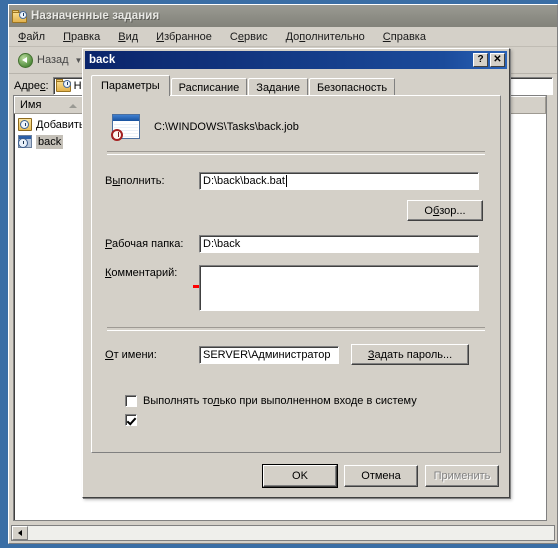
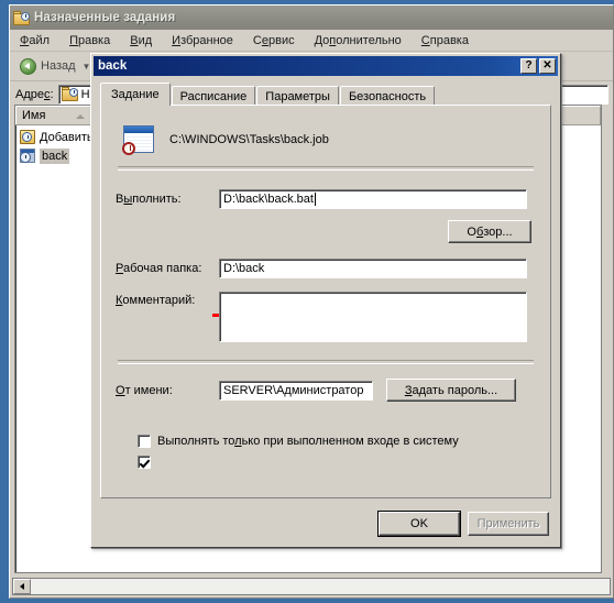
  Назначенные задания
  Файл
  Правка
  Вид
  Избранное
  Сервис
  Дополнительно
  Справка
  Назад
  ▼
  Адрес:
  Н
  Имя
  Добавит
  back
  back
  ?
  ✕
- Параметры
+ Задание
  Расписание
- Задание
+ Параметры
  Безопасность
  C:\WINDOWS\Tasks\back.job
  Выполнить:
  D:\back\back.bat
  О
  б
  зор...
  Рабочая папка:
  D:\back
  Комментарий:
  От имени:
  SERVER\Администратор
  З
  адать пароль...
  Выполнять только при выполненном входе в систему
  OK
- Отмена
  Применить
